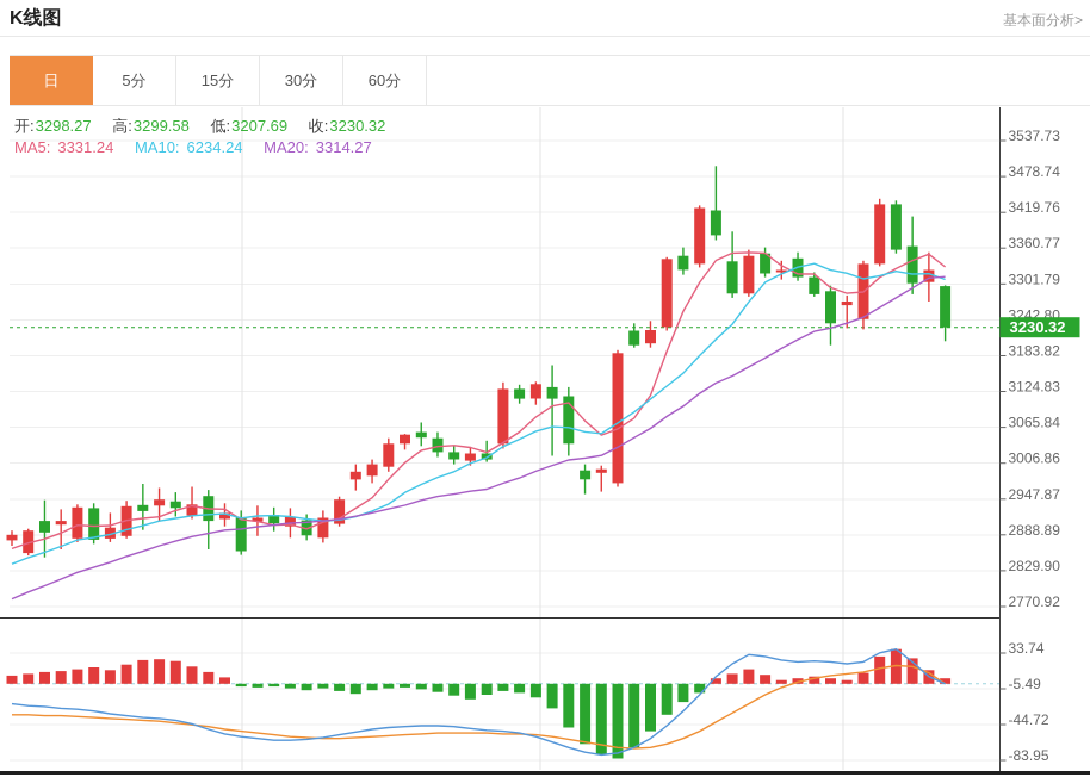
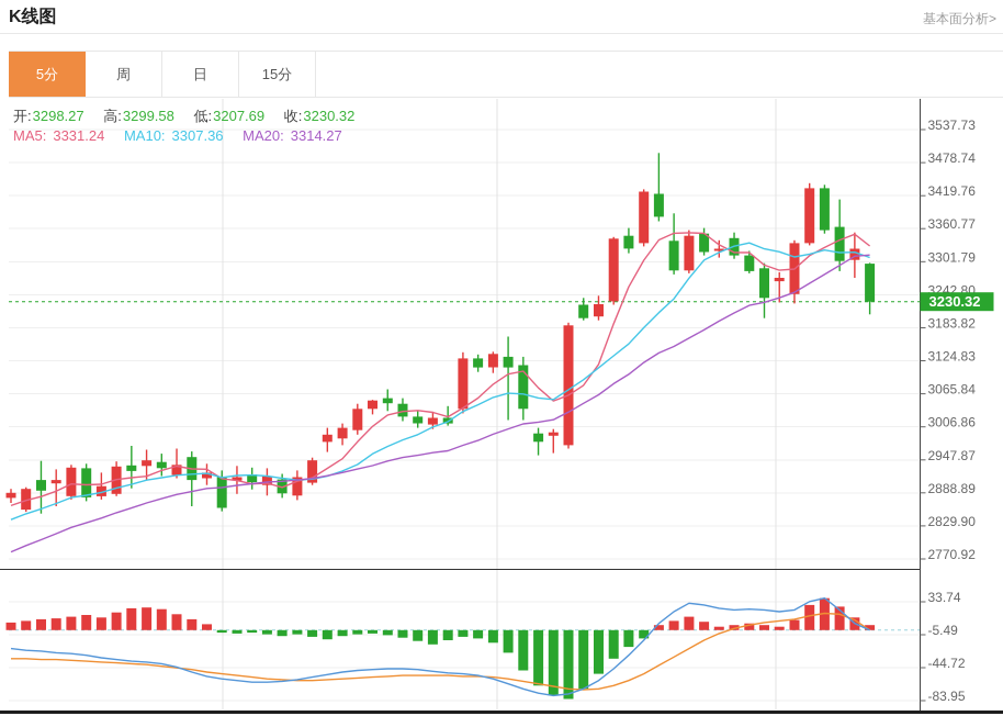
  K线图
  基本面分析>
- 日
+ 5分
+ 周
- 5分
+ 日
  15分
- 30分
- 60分
  开:3298.27 高:3299.58 低:3207.69 收:3230.32
- MA5: 3331.24 MA10: 6234.24 MA20: 3314.27
+ MA5: 3331.24 MA10: 3307.36 MA20: 3314.27
  3537.73
  3478.74
  3419.76
  3360.77
  3301.79
  3242.80
  3183.82
  3124.83
  3065.84
  3006.86
  2947.87
  2888.89
  2829.90
  2770.92
  33.74
  -5.49
  -44.72
  -83.95
  3230.32
